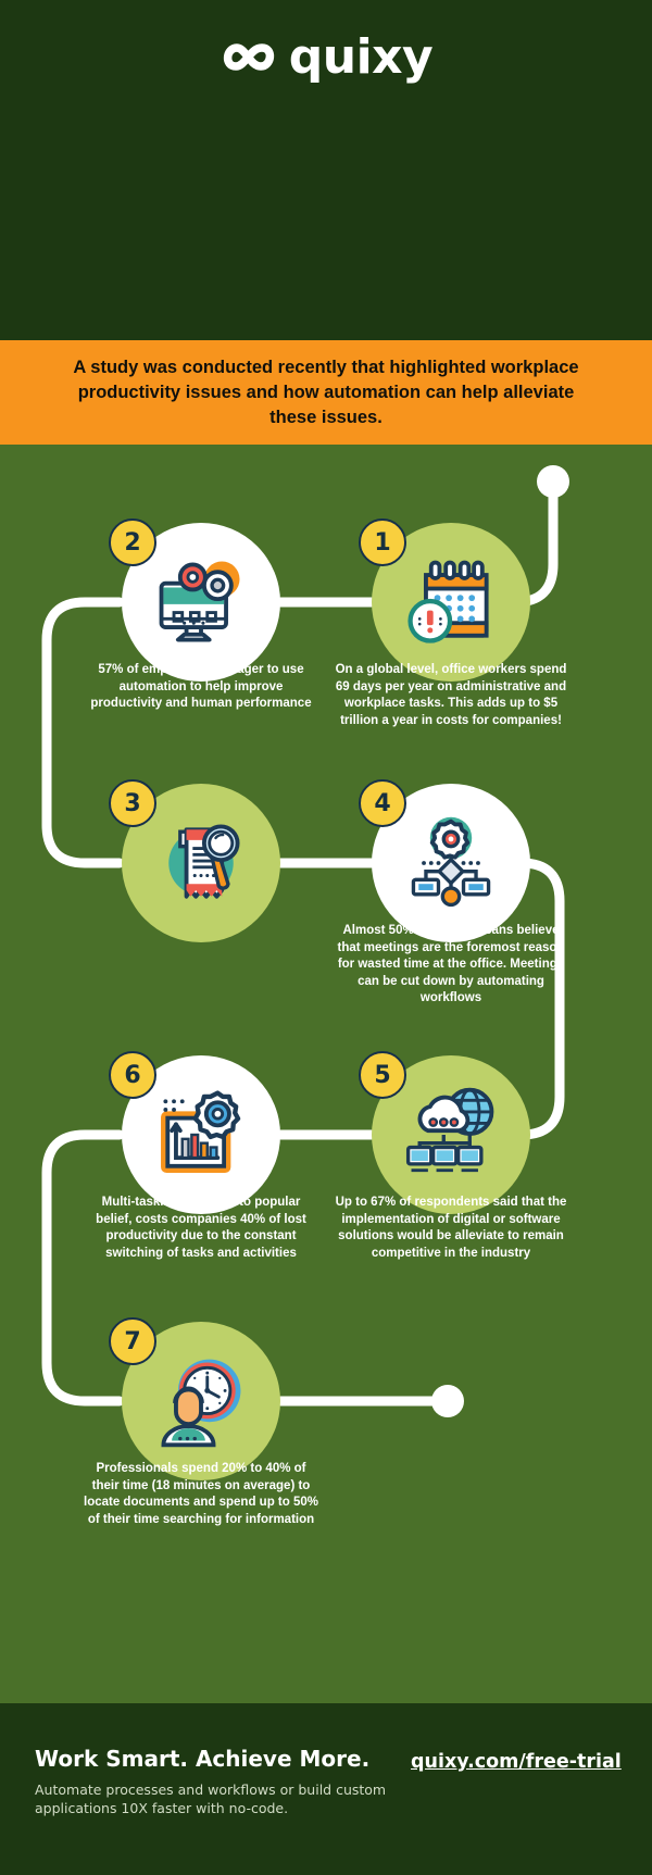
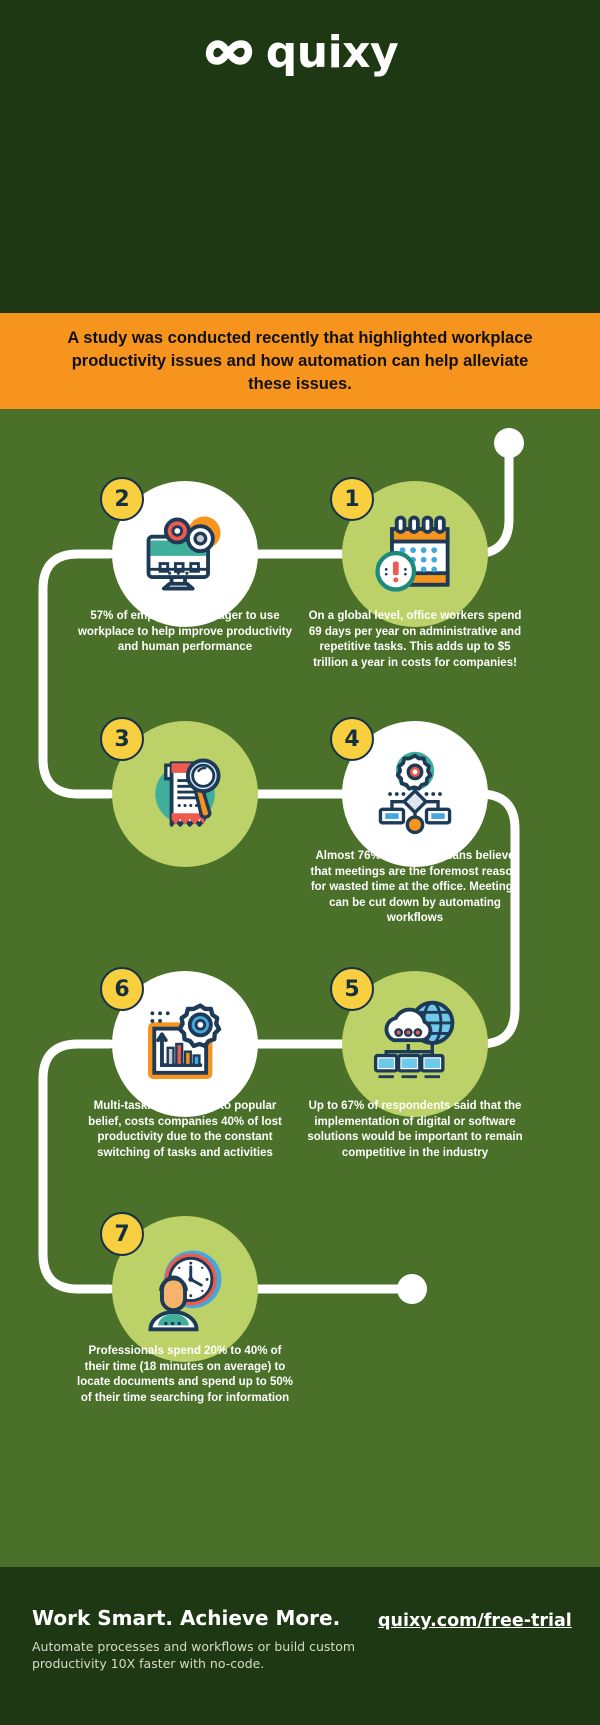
  quixy
  A study was conducted recently that highlighted workplace productivity issues and how automation can help alleviate these issues.
  2
  1
- 57% of employers are eager to use automation to help improve productivity and human performance
+ 57% of employers are eager to use workplace to help improve productivity and human performance
- On a global level, office workers spend 69 days per year on administrative and workplace tasks. This adds up to $5 trillion a year in costs for companies!
+ On a global level, office workers spend 69 days per year on administrative and repetitive tasks. This adds up to $5 trillion a year in costs for companies!
  3
  4
- Almost 50% of all Americans believe that meetings are the foremost reason for wasted time at the office. Meetings can be cut down by automating workflows
+ Almost 76% of all Americans believe that meetings are the foremost reason for wasted time at the office. Meetings can be cut down by automating workflows
  6
  5
  Multi-tasking, contrary to popular belief, costs companies 40% of lost productivity due to the constant switching of tasks and activities
- Up to 67% of respondents said that the implementation of digital or software solutions would be alleviate to remain competitive in the industry
+ Up to 67% of respondents said that the implementation of digital or software solutions would be important to remain competitive in the industry
  7
  Professionals spend 20% to 40% of their time (18 minutes on average) to locate documents and spend up to 50% of their time searching for information
  Work Smart. Achieve More.
- Automate processes and workflows or build custom applications 10X faster with no-code.
+ Automate processes and workflows or build custom productivity 10X faster with no-code.
  quixy.com/free-trial
